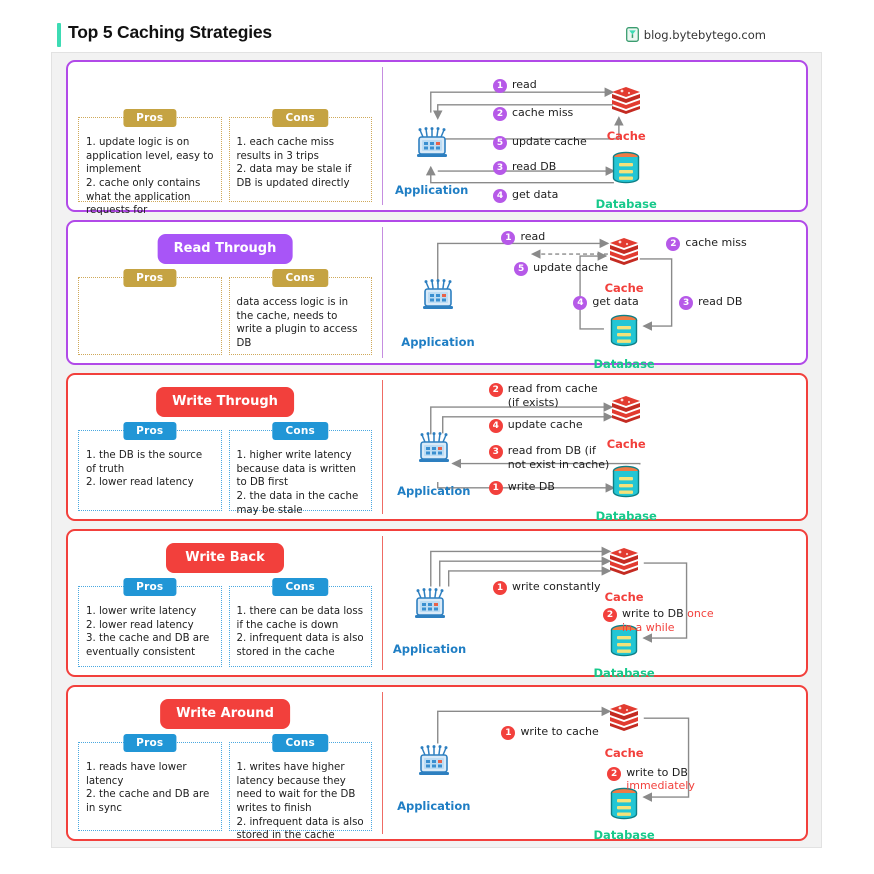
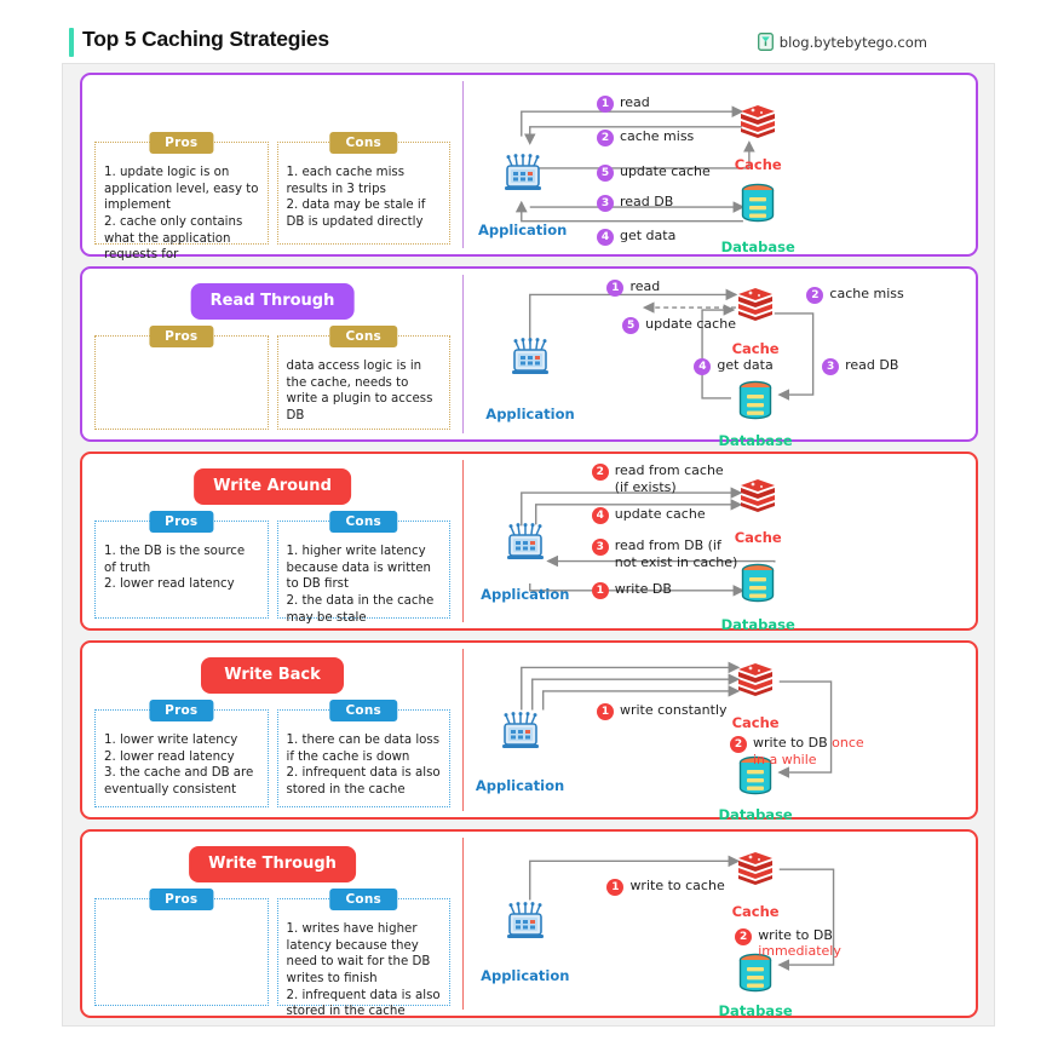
  Top 5 Caching Strategies
  blog.bytebytego.com
  Pros
  1. update logic is on application level, easy to implement
  2. cache only contains what the application requests for
  Cons
  1. each cache miss results in 3 trips
  2. data may be stale if DB is updated directly
  Application
  Cache
  Database
  1
  read
  2
  cache miss
  5
  update cache
  3
  read DB
  4
  get data
  Read Through
  Pros
  Cons
  data access logic is in the cache, needs to write a plugin to access DB
  Application
  Cache
  Database
  1
  read
  2
  cache miss
  5
  update cache
  4
  get data
  3
  read DB
- Write Through
+ Write Around
  Pros
  1. the DB is the source of truth
  2. lower read latency
  Cons
  1. higher write latency because data is written to DB first
  2. the data in the cache may be stale
  Application
  Cache
  Database
  2
  read from cache
  (if exists)
  4
  update cache
  3
  read from DB (if
  not exist in cache)
  1
  write DB
  Write Back
  Pros
  1. lower write latency
  2. lower read latency
  3. the cache and DB are eventually consistent
  Cons
  1. there can be data loss if the cache is down
  2. infrequent data is also stored in the cache
  Application
  Cache
  Database
  1
  write constantly
  2
  write to DB once
  in a while
- Write Around
+ Write Through
  Pros
- 1. reads have lower latency
- 2. the cache and DB are in sync
  Cons
  1. writes have higher latency because they need to wait for the DB writes to finish
  2. infrequent data is also stored in the cache
  Application
  Cache
  Database
  1
  write to cache
  2
  write to DB
  immediately
